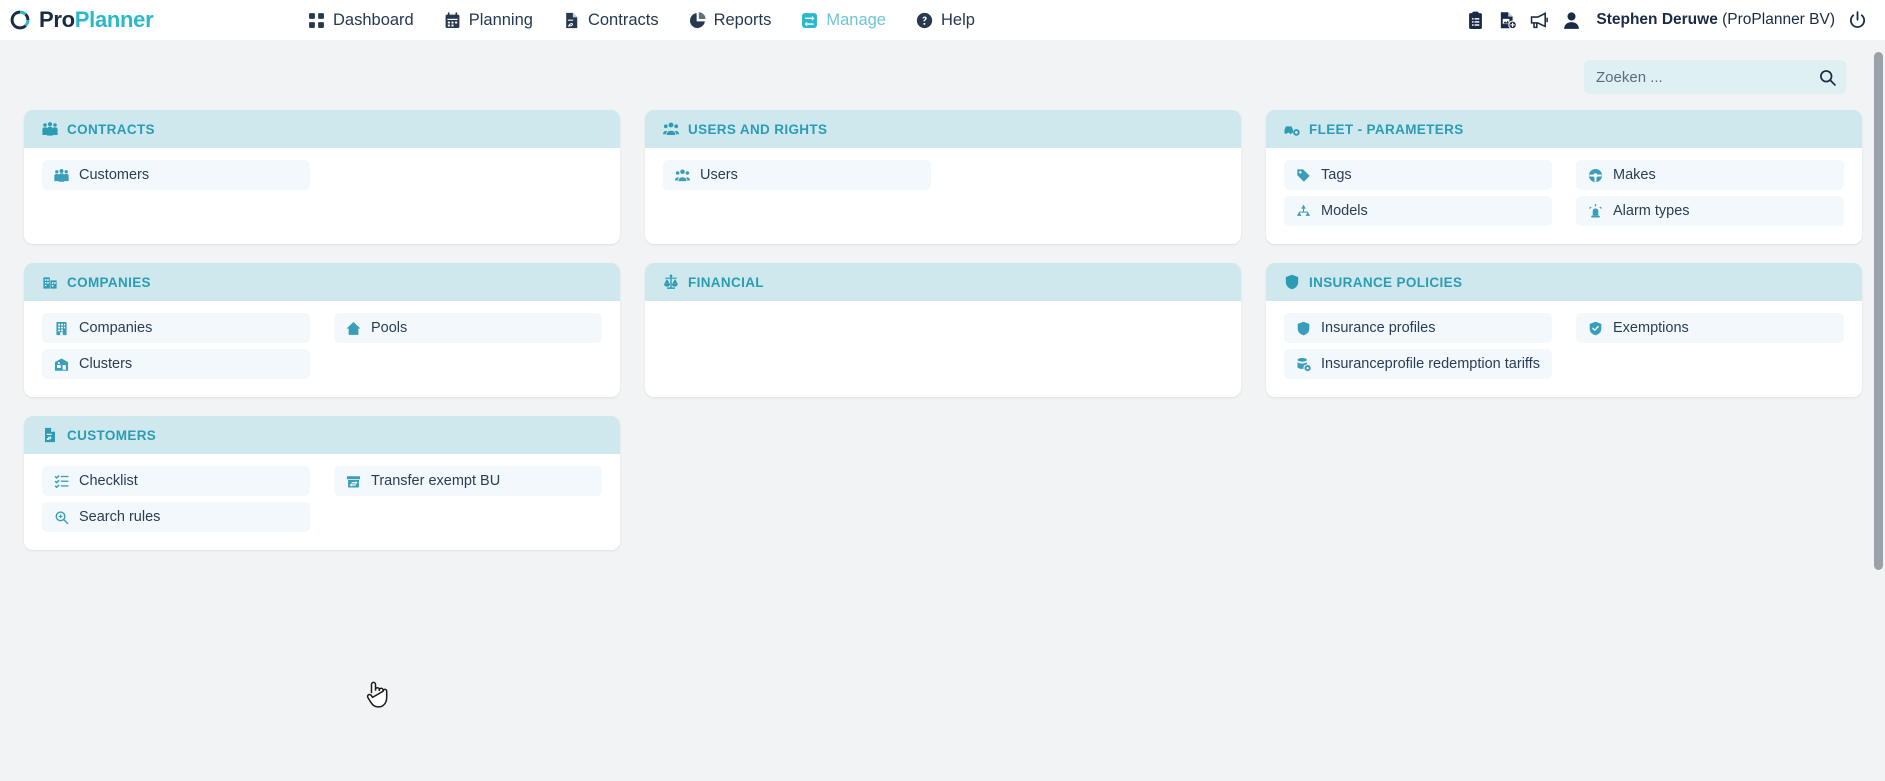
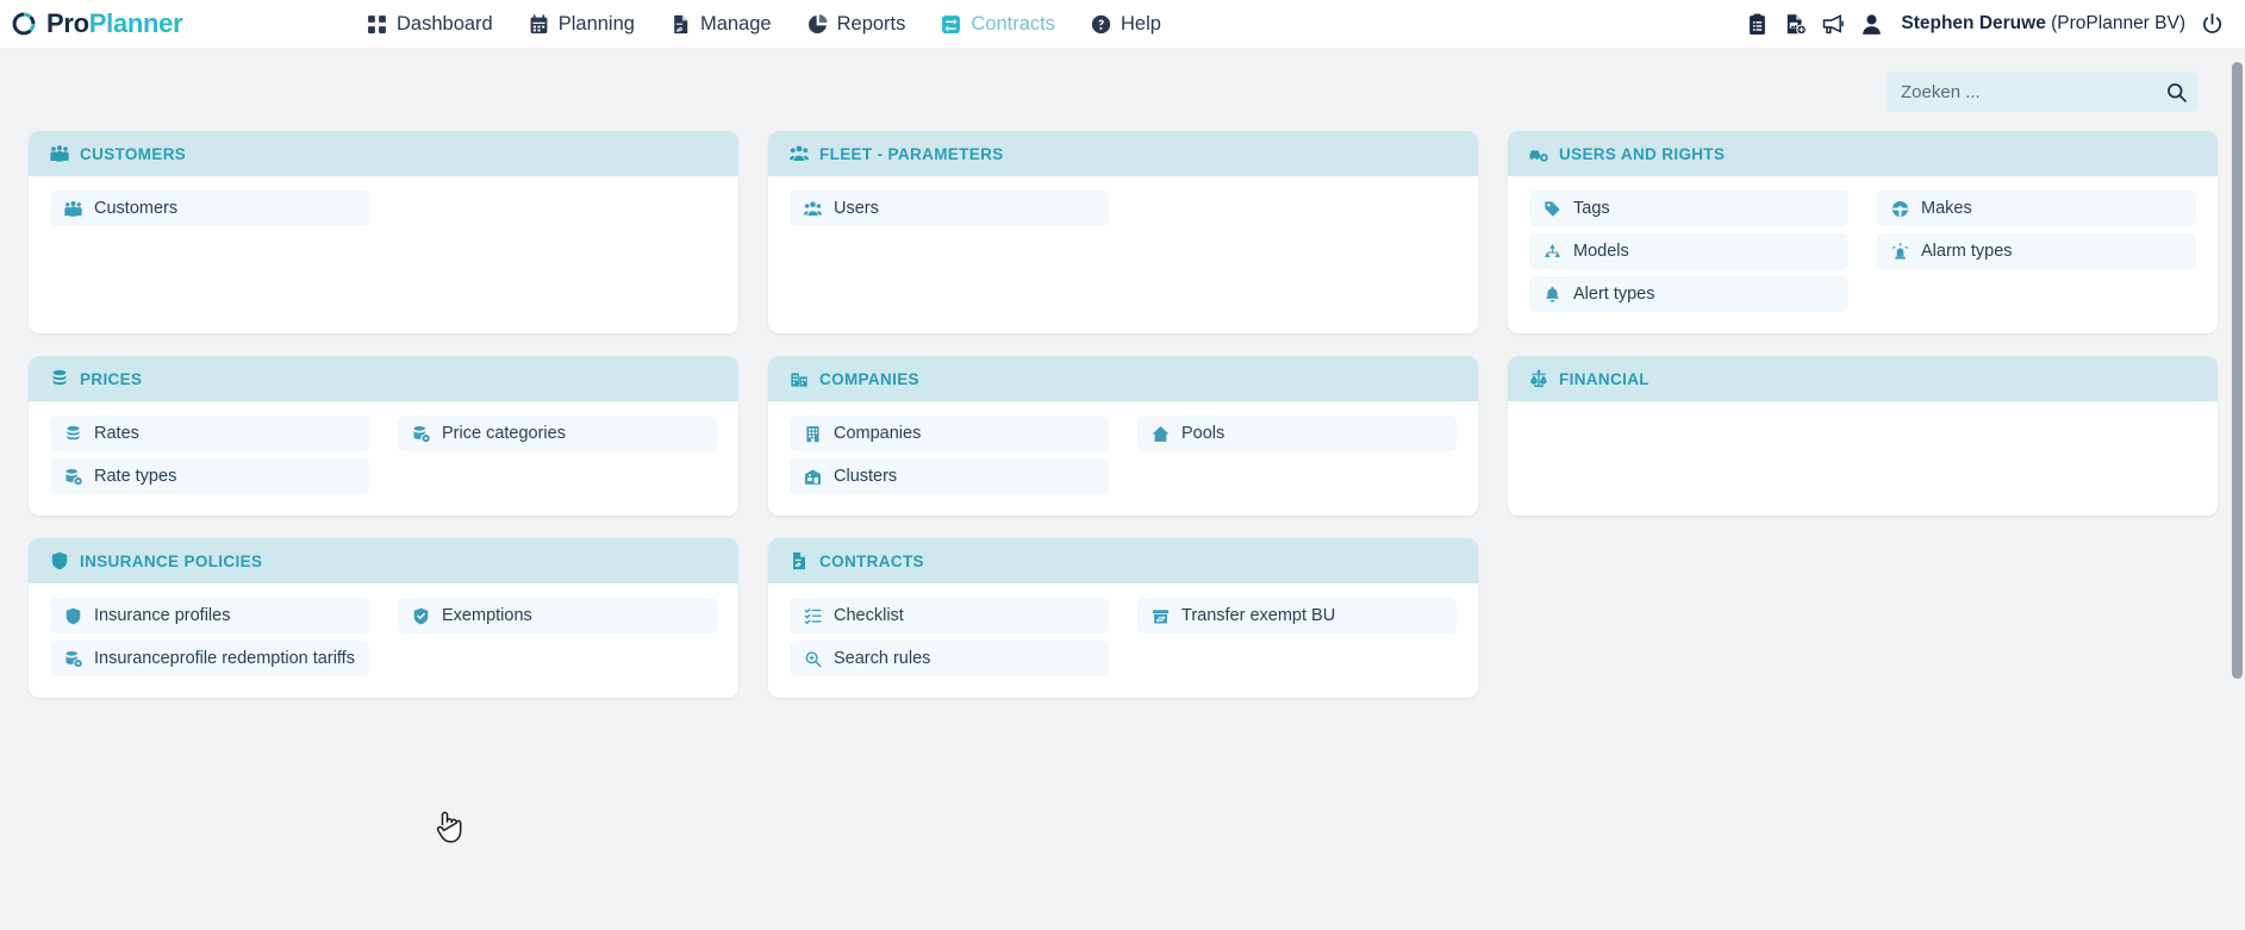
  ProPlanner
  Dashboard
  Planning
- Contracts
+ Manage
  Reports
- Manage
+ Contracts
  Help
  Stephen Deruwe (ProPlanner BV)
  Zoeken ...
- CONTRACTS
+ CUSTOMERS
  Customers
- USERS AND RIGHTS
+ FLEET - PARAMETERS
  Users
- FLEET - PARAMETERS
+ USERS AND RIGHTS
  Tags
  Makes
  Models
  Alarm types
+ Alert types
+ PRICES
+ Rates
+ Price categories
+ Rate types
  COMPANIES
  Companies
  Pools
  Clusters
  FINANCIAL
  INSURANCE POLICIES
  Insurance profiles
  Exemptions
  Insuranceprofile redemption tariffs
- CUSTOMERS
+ CONTRACTS
  Checklist
  Transfer exempt BU
  Search rules
